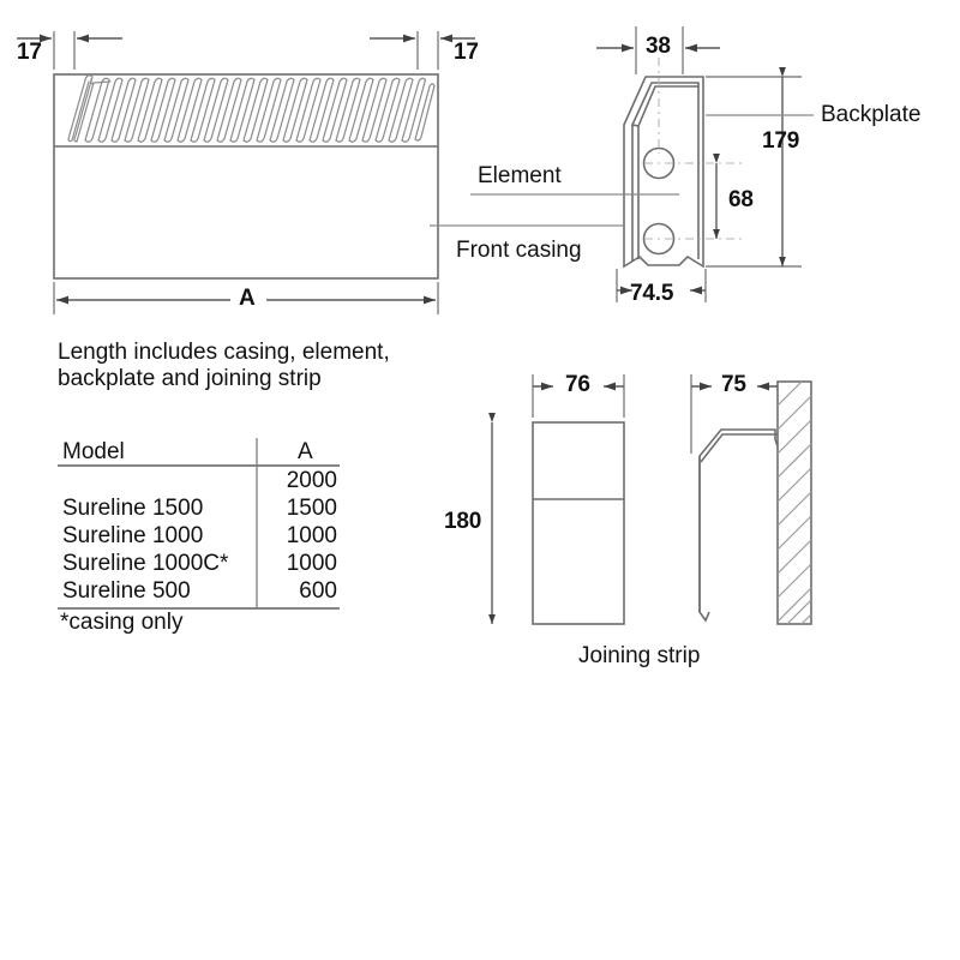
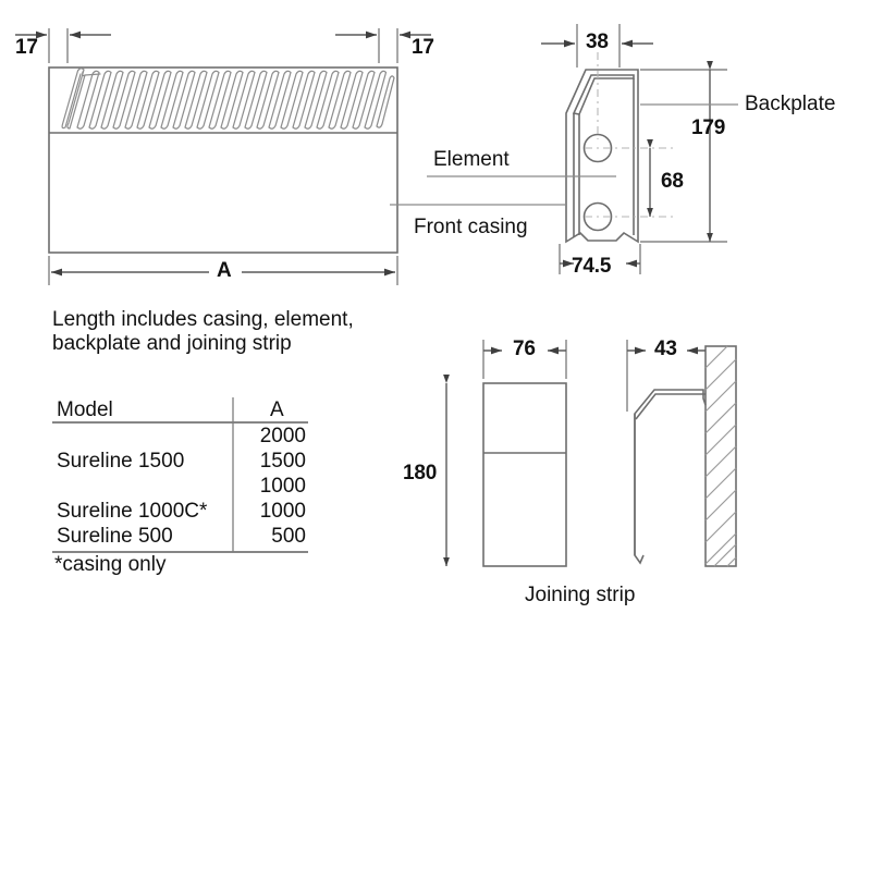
  17
  17
  A
  38
  74.5
  179
  68
  Backplate
  Element
  Front casing
  Length includes casing, element,
  backplate and joining strip
  Model
  A
  2000
  Sureline 1500
  1500
- Sureline 1000
  1000
  Sureline 1000C*
  1000
  Sureline 500
- 600
+ 500
  *casing only
  76
  180
- 75
+ 43
  Joining strip
